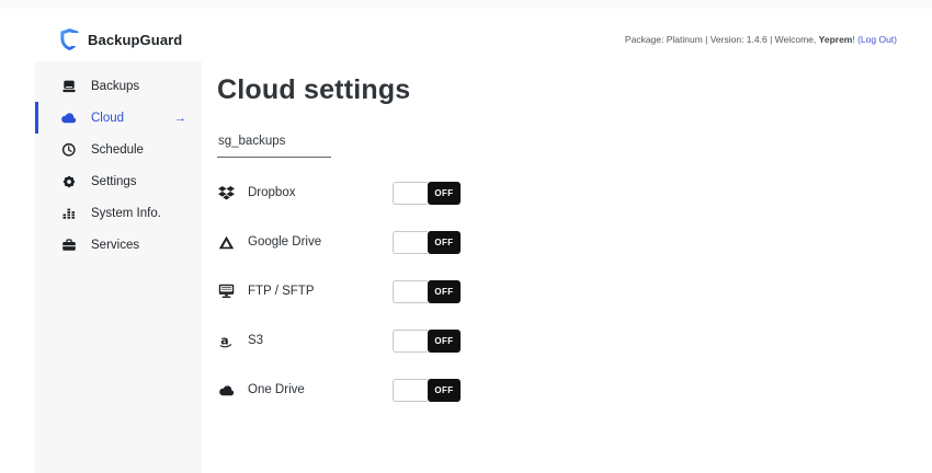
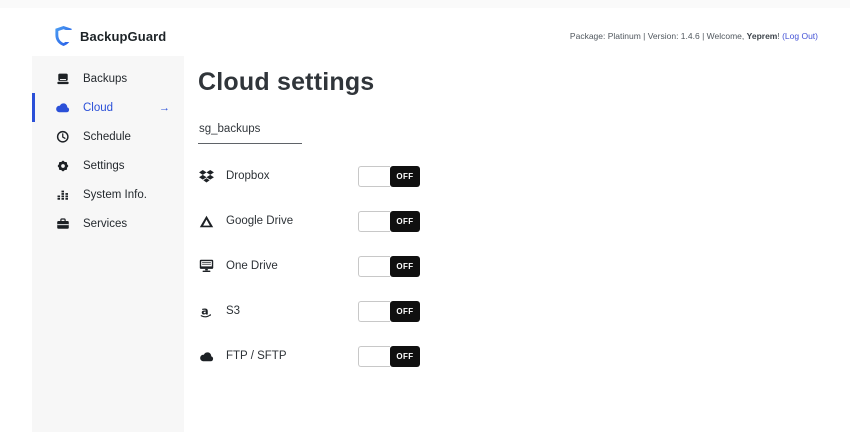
  BackupGuard
  Package: Platinum | Version: 1.4.6 | Welcome, Yeprem! (Log Out)
  Backups
  Cloud
  →
  Schedule
  Settings
  System Info.
  Services
  Cloud settings
  sg_backups
  Dropbox
  OFF
  Google Drive
  OFF
- FTP / SFTP
+ One Drive
  OFF
  a
  S3
  OFF
- One Drive
+ FTP / SFTP
  OFF
